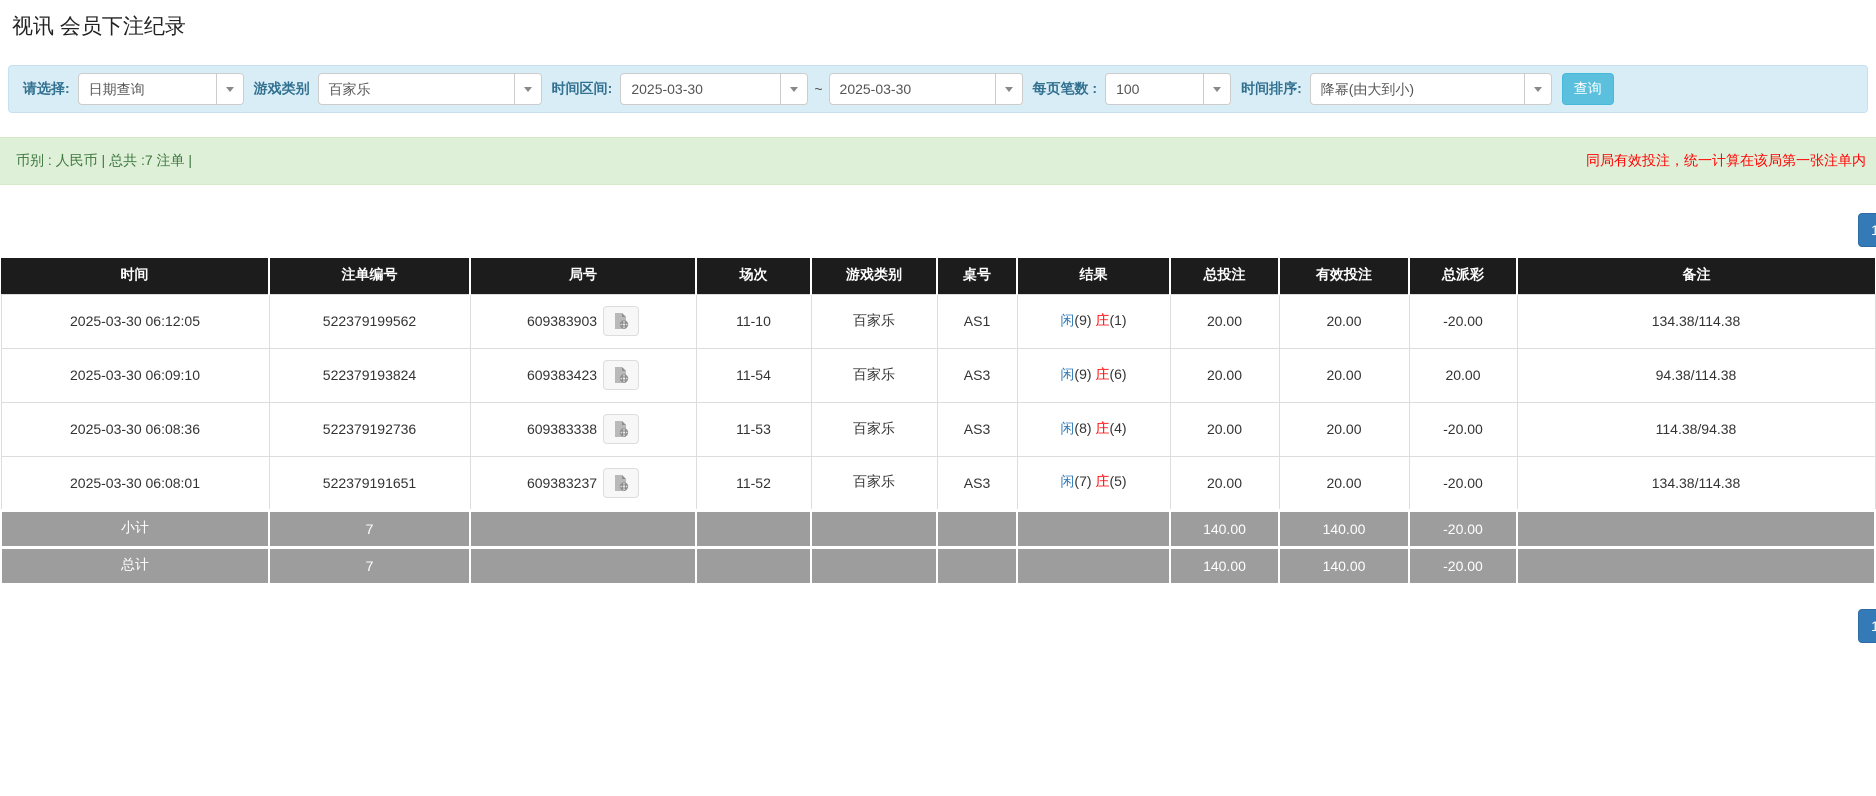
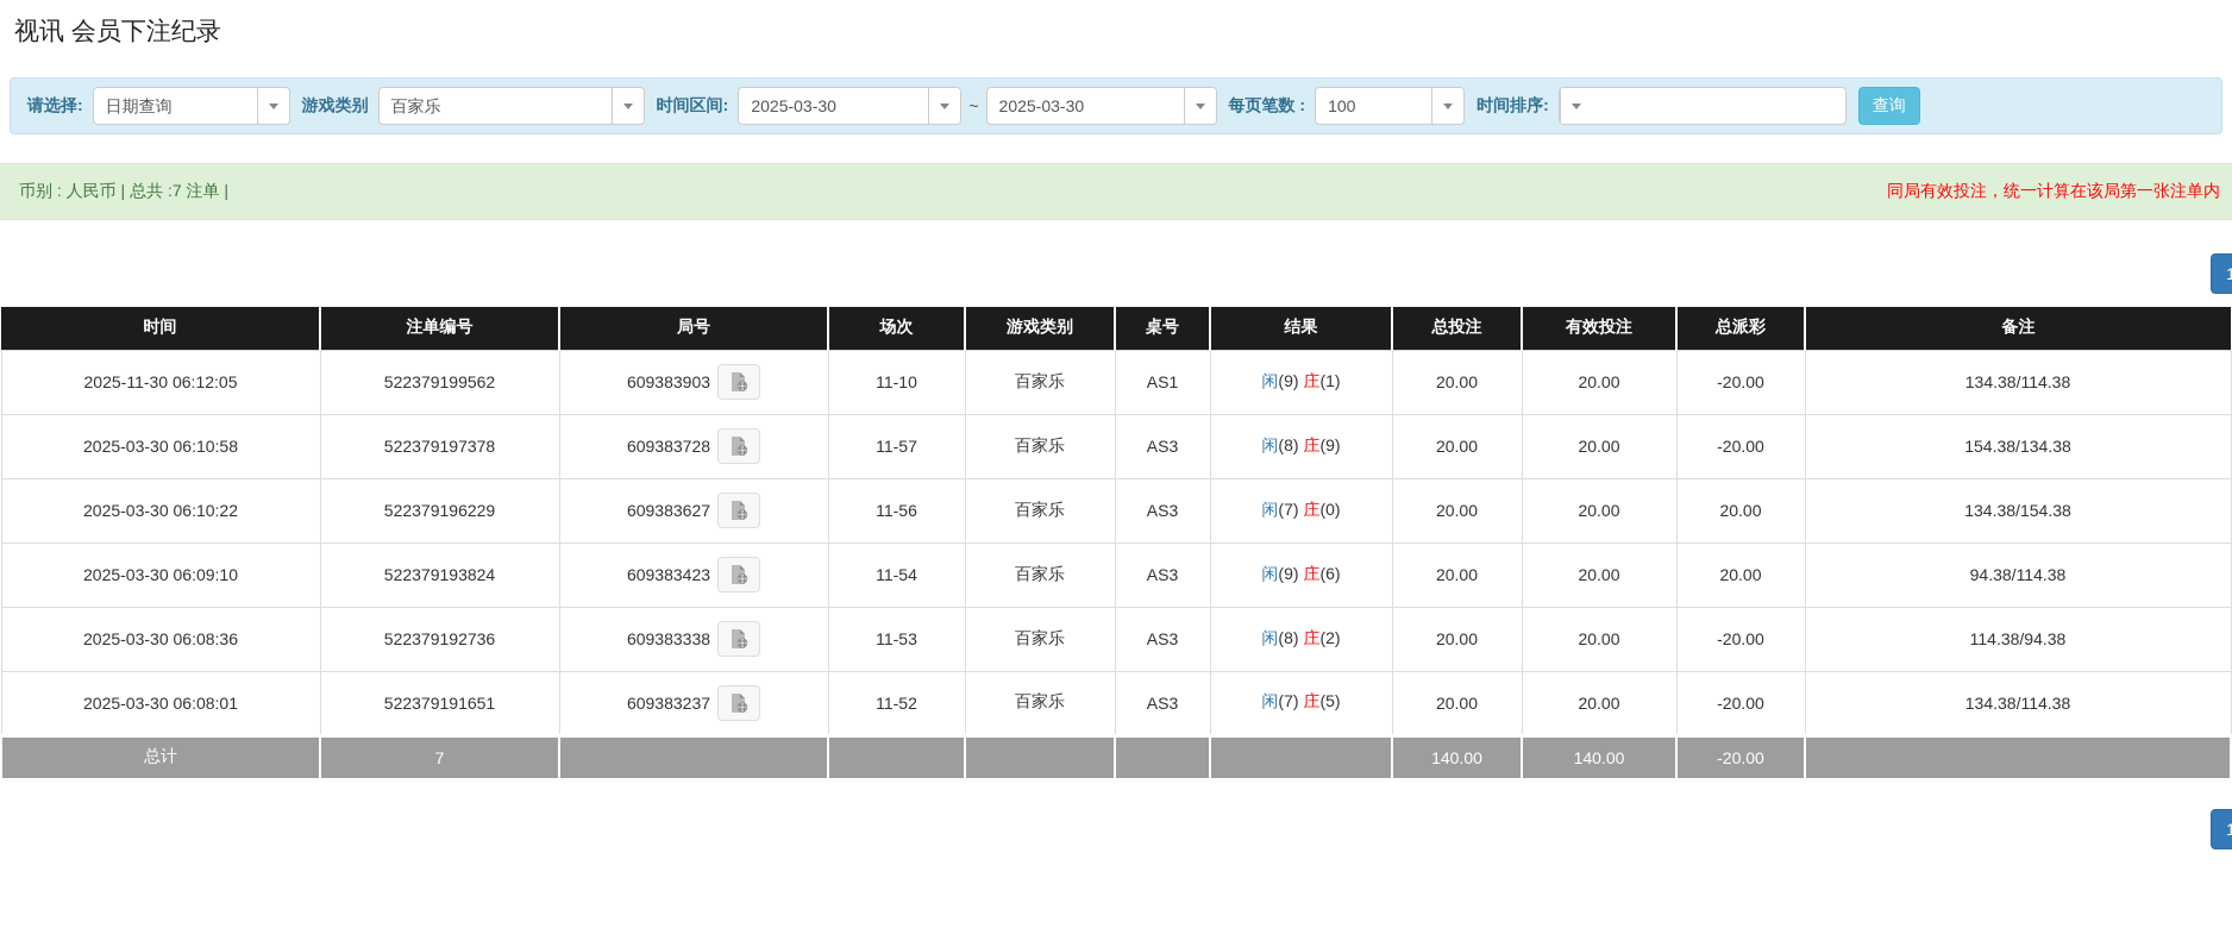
  视讯 会员下注纪录
  请选择:
  日期查询
  游戏类别
  百家乐
  时间区间:
  2025-03-30
  ~
  2025-03-30
  每页笔数 :
  100
  时间排序:
- 降幂(由大到小)
  查询
  币别 : 人民币 | 总共 :7 注单 |
  同局有效投注，统一计算在该局第一张注单内
  1
  时间	注单编号	局号	场次	游戏类别	桌号	结果	总投注	有效投注	总派彩	备注
- 2025-03-30 06:12:05	522379199562	609383903	11-10	百家乐	AS1	闲(9) 庄(1)	20.00	20.00	-20.00	134.38/114.38
+ 2025-11-30 06:12:05	522379199562	609383903	11-10	百家乐	AS1	闲(9) 庄(1)	20.00	20.00	-20.00	134.38/114.38
+ 2025-03-30 06:10:58	522379197378	609383728	11-57	百家乐	AS3	闲(8) 庄(9)	20.00	20.00	-20.00	154.38/134.38
+ 2025-03-30 06:10:22	522379196229	609383627	11-56	百家乐	AS3	闲(7) 庄(0)	20.00	20.00	20.00	134.38/154.38
  2025-03-30 06:09:10	522379193824	609383423	11-54	百家乐	AS3	闲(9) 庄(6)	20.00	20.00	20.00	94.38/114.38
- 2025-03-30 06:08:36	522379192736	609383338	11-53	百家乐	AS3	闲(8) 庄(4)	20.00	20.00	-20.00	114.38/94.38
+ 2025-03-30 06:08:36	522379192736	609383338	11-53	百家乐	AS3	闲(8) 庄(2)	20.00	20.00	-20.00	114.38/94.38
  2025-03-30 06:08:01	522379191651	609383237	11-52	百家乐	AS3	闲(7) 庄(5)	20.00	20.00	-20.00	134.38/114.38
- 小计	7						140.00	140.00	-20.00
  总计	7						140.00	140.00	-20.00
  1
